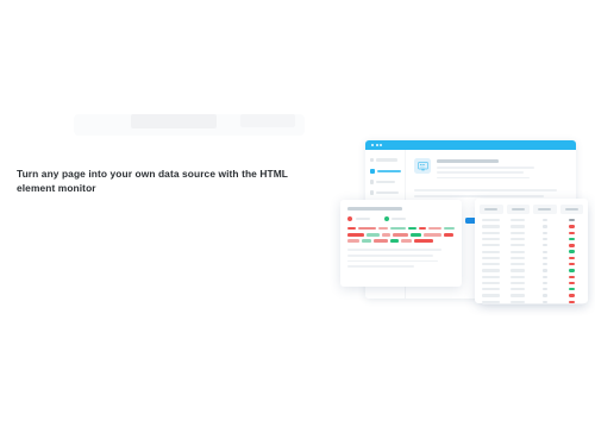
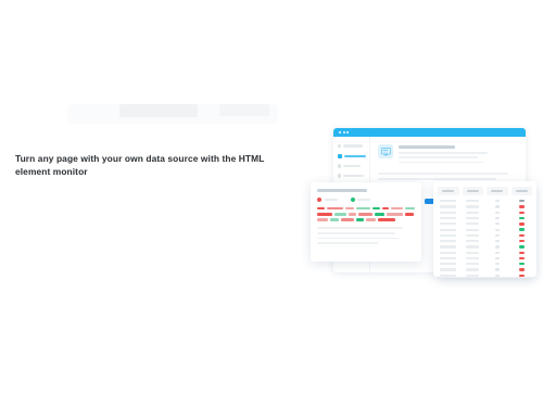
- Turn any page into your own data source with the HTML element monitor
+ Turn any page with your own data source with the HTML element monitor
